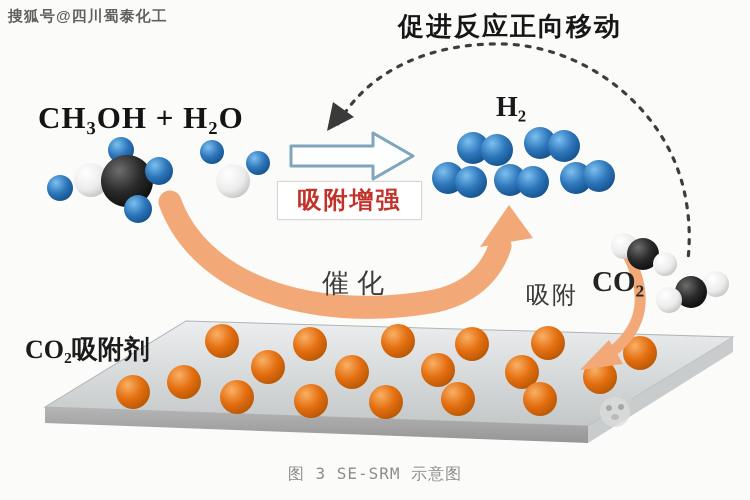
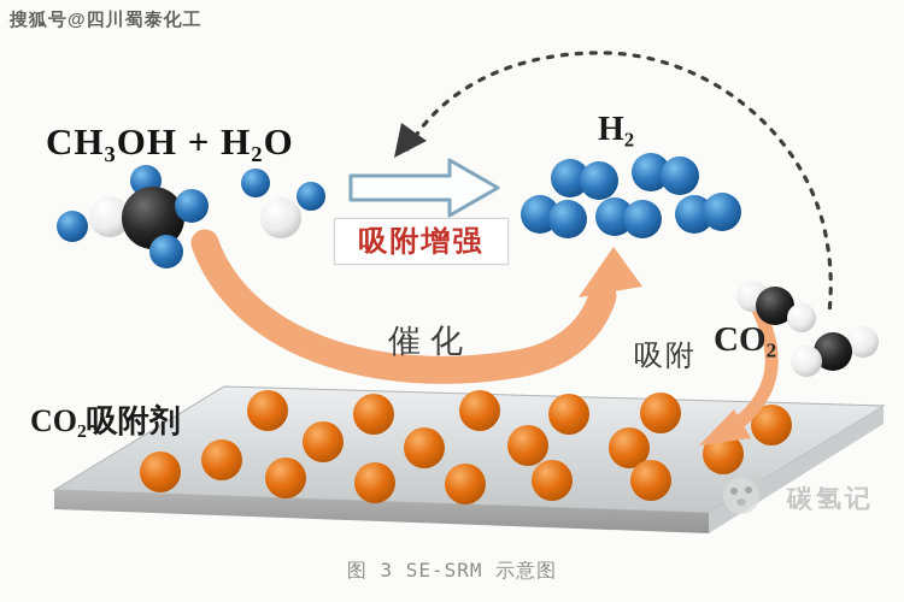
  搜狐号@四川蜀泰化工
- 促进反应正向移动
  CH₃OH + H₂O
  吸附增强
  H₂
  催化
  吸附
  CO₂
  CO₂吸附剂
+ 碳氢记
  图 3 SE-SRM 示意图
